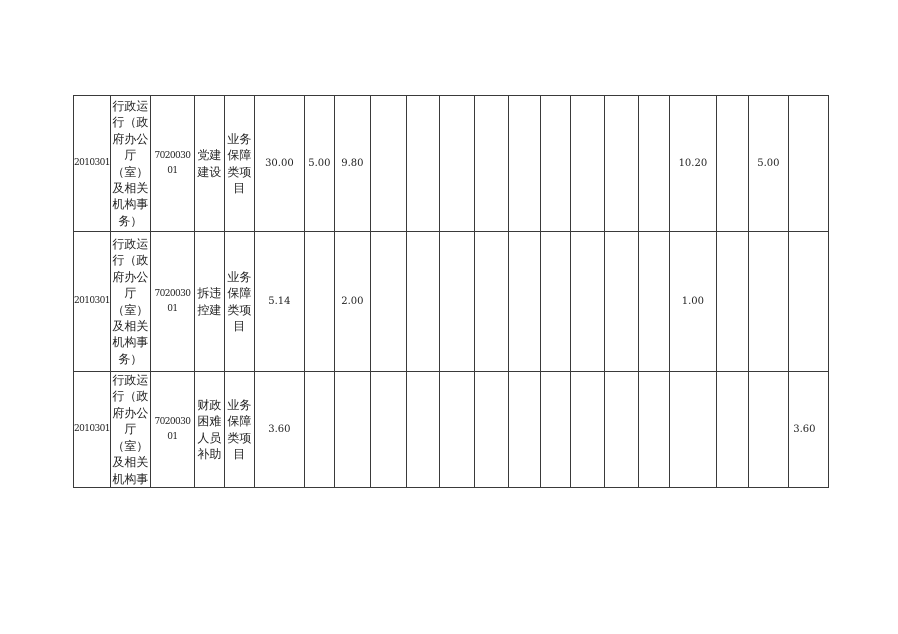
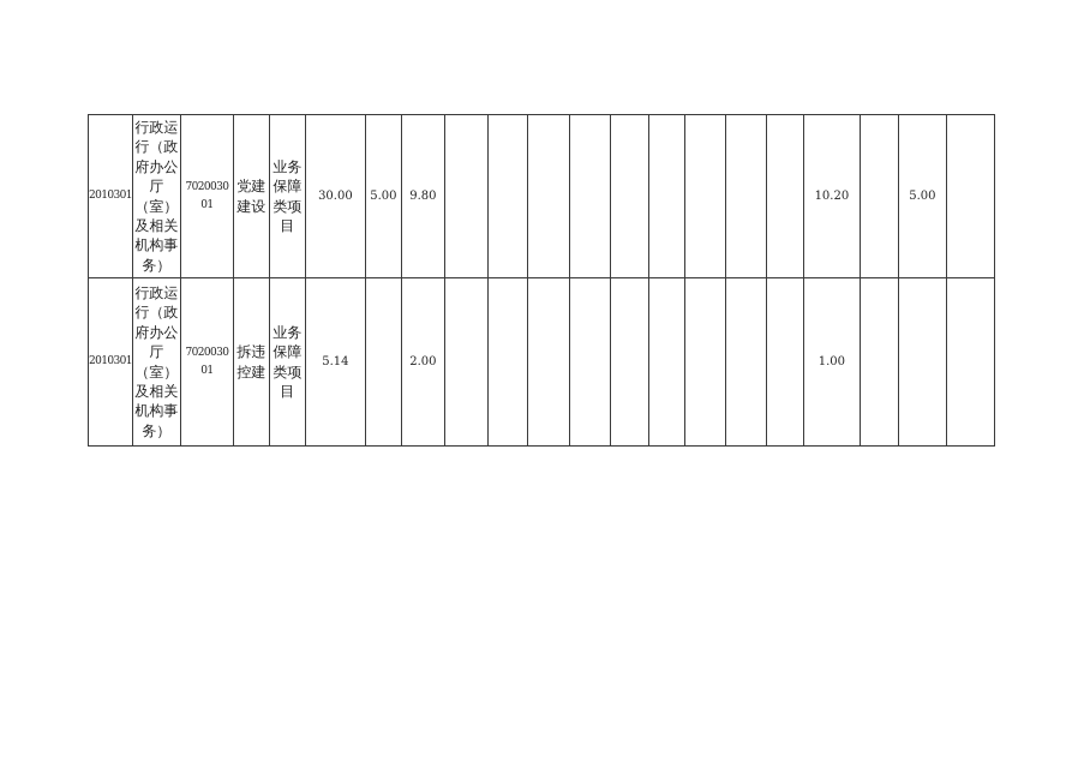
  2010301	行政运 行（政 府办公 厅 （室） 及相关 机构事 务）	7020030 01	党建 建设	业务 保障 类项 目	30.00	5.00	9.80										10.20		5.00
  2010301	行政运 行（政 府办公 厅 （室） 及相关 机构事 务）	7020030 01	拆违 控建	业务 保障 类项 目	5.14		2.00										1.00
- 2010301	行政运 行（政 府办公 厅 （室） 及相关 机构事	7020030 01	财政 困难 人员 补助	业务 保障 类项 目	3.60															3.60
